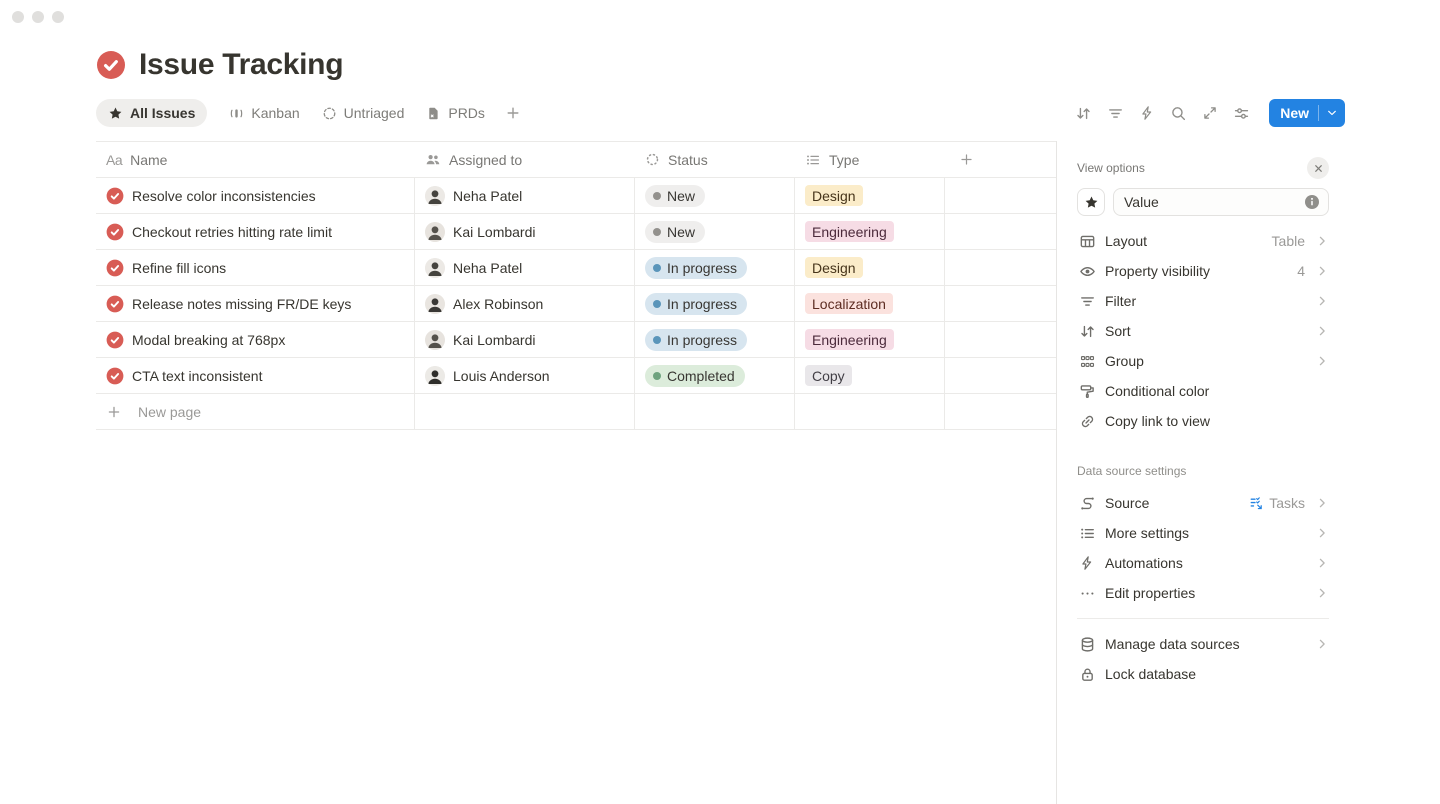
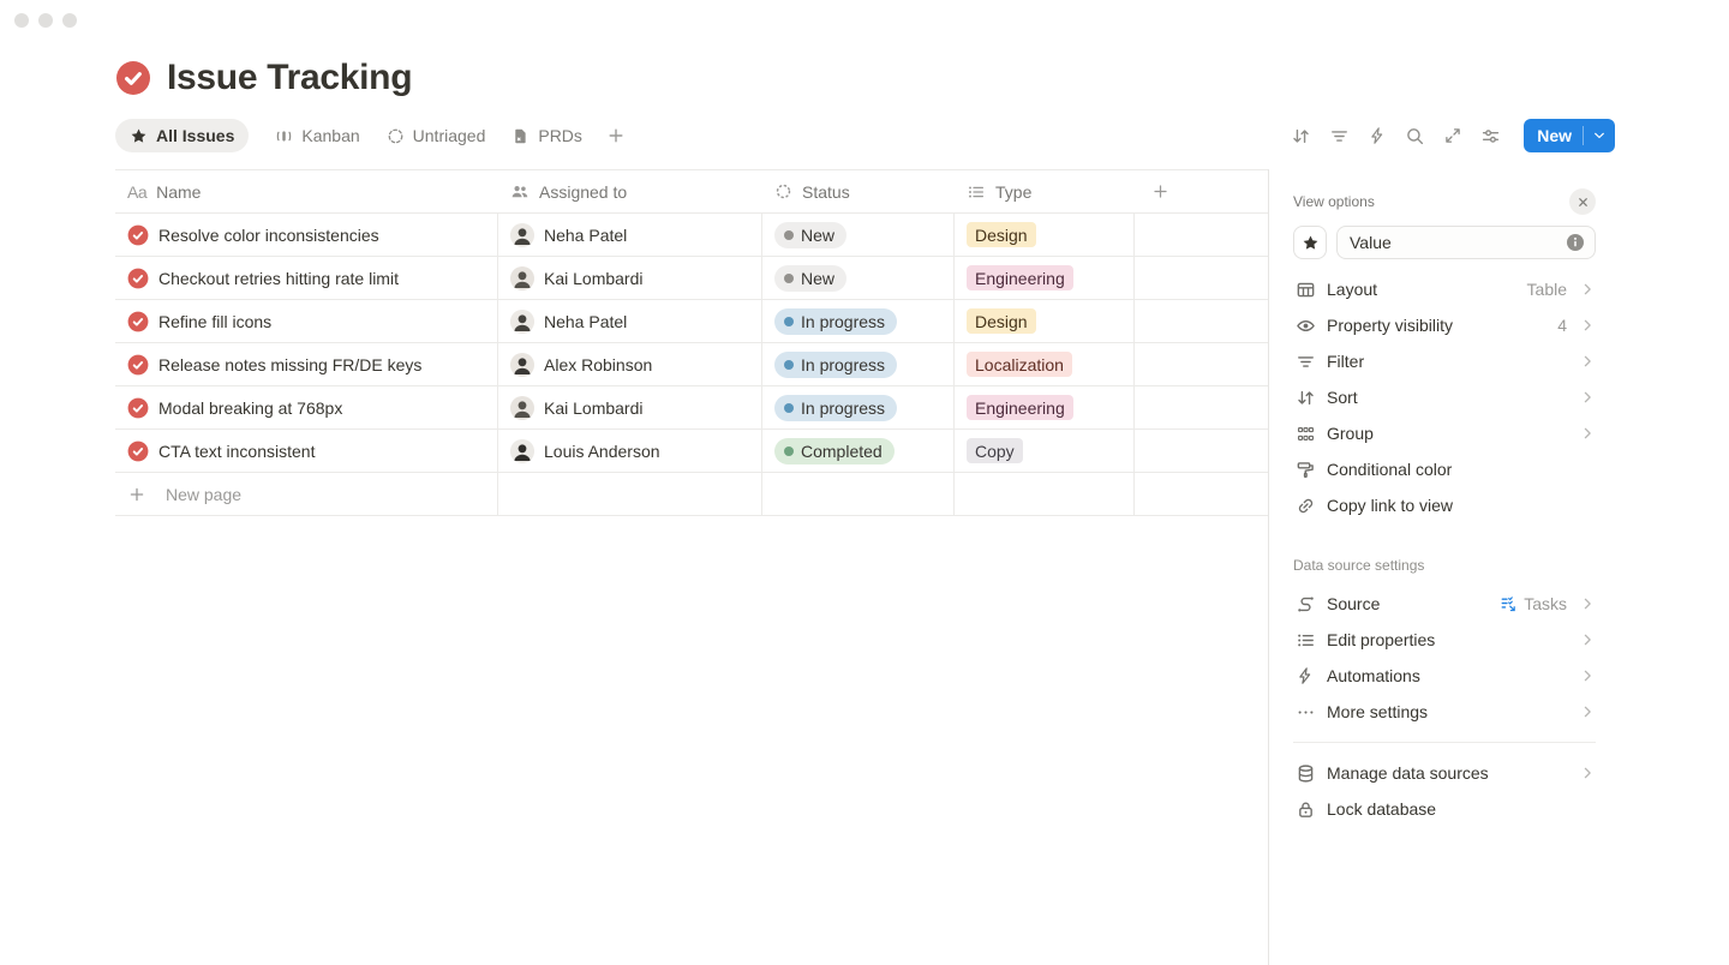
  Issue Tracking
  All Issues
  Kanban
  Untriaged
  PRDs
  New
  Aa
  Name
  Assigned to
  Status
  Type
  Resolve color inconsistencies
  Neha Patel
  New
  Design
  Checkout retries hitting rate limit
  Kai Lombardi
  New
  Engineering
  Refine fill icons
  Neha Patel
  In progress
  Design
  Release notes missing FR/DE keys
  Alex Robinson
  In progress
  Localization
  Modal breaking at 768px
  Kai Lombardi
  In progress
  Engineering
  CTA text inconsistent
  Louis Anderson
  Completed
  Copy
  New page
  View options
  Value
  Layout
  Table
  Property visibility
  4
  Filter
  Sort
  Group
  Conditional color
  Copy link to view
  Data source settings
  Source
  Tasks
- More settings
+ Edit properties
  Automations
- Edit properties
+ More settings
  Manage data sources
  Lock database
